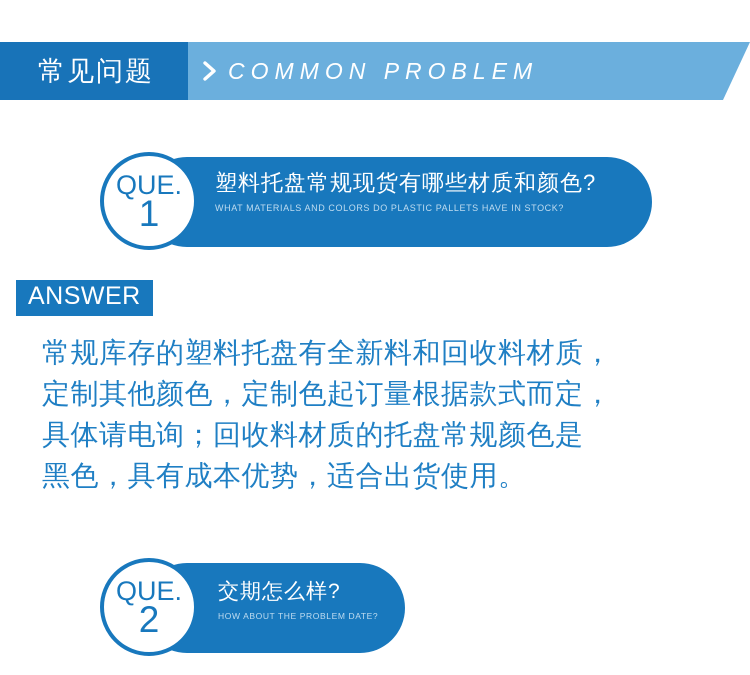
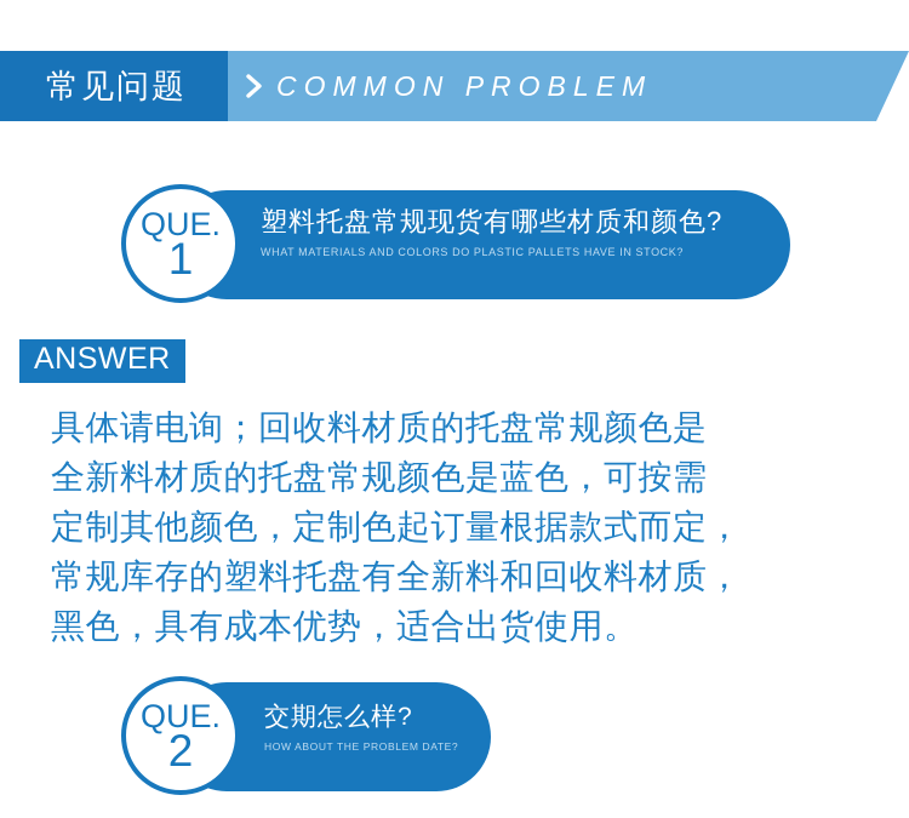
  常见问题
  COMMON PROBLEM
  QUE.
  1
  塑料托盘常规现货有哪些材质和颜色?
  WHAT MATERIALS AND COLORS DO PLASTIC PALLETS HAVE IN STOCK?
  ANSWER
- 常规库存的塑料托盘有全新料和回收料材质，
+ 具体请电询；回收料材质的托盘常规颜色是
+ 全新料材质的托盘常规颜色是蓝色，可按需
  定制其他颜色，定制色起订量根据款式而定，
- 具体请电询；回收料材质的托盘常规颜色是
+ 常规库存的塑料托盘有全新料和回收料材质，
  黑色，具有成本优势，适合出货使用。
  QUE.
  2
  交期怎么样?
  HOW ABOUT THE PROBLEM DATE?
